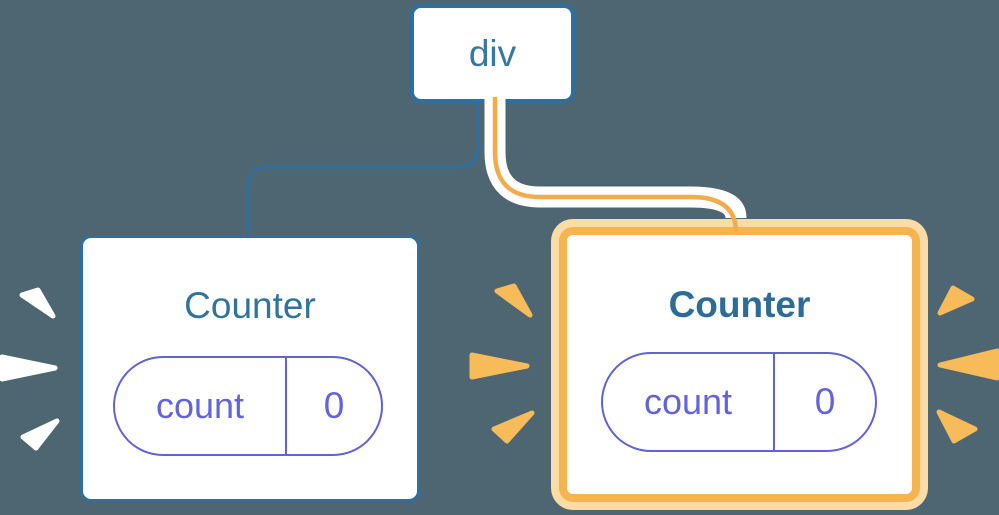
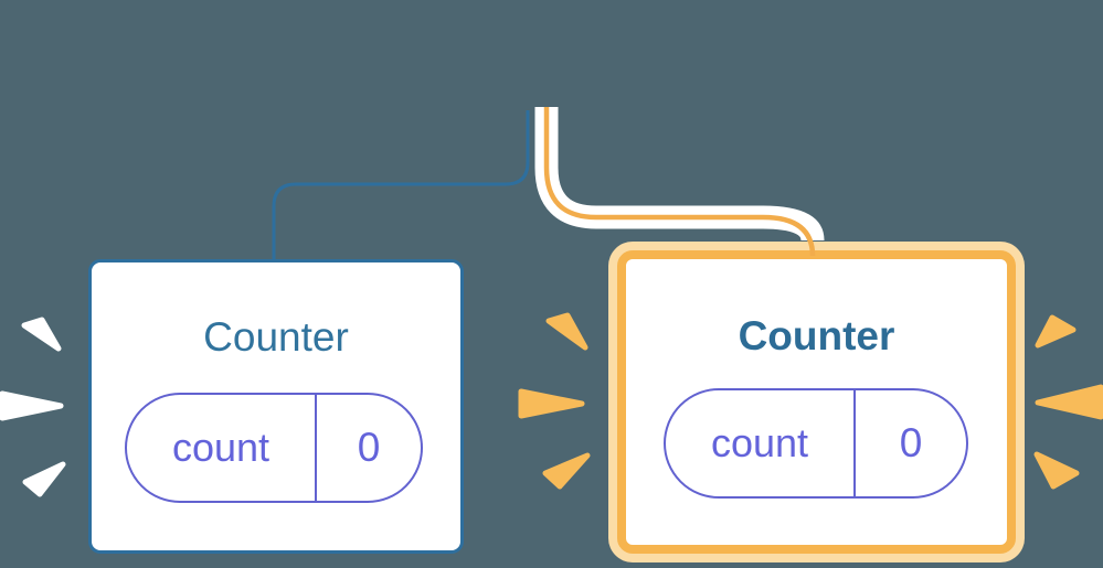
- div
  Counter
  count
  0
  Counter
  count
  0
